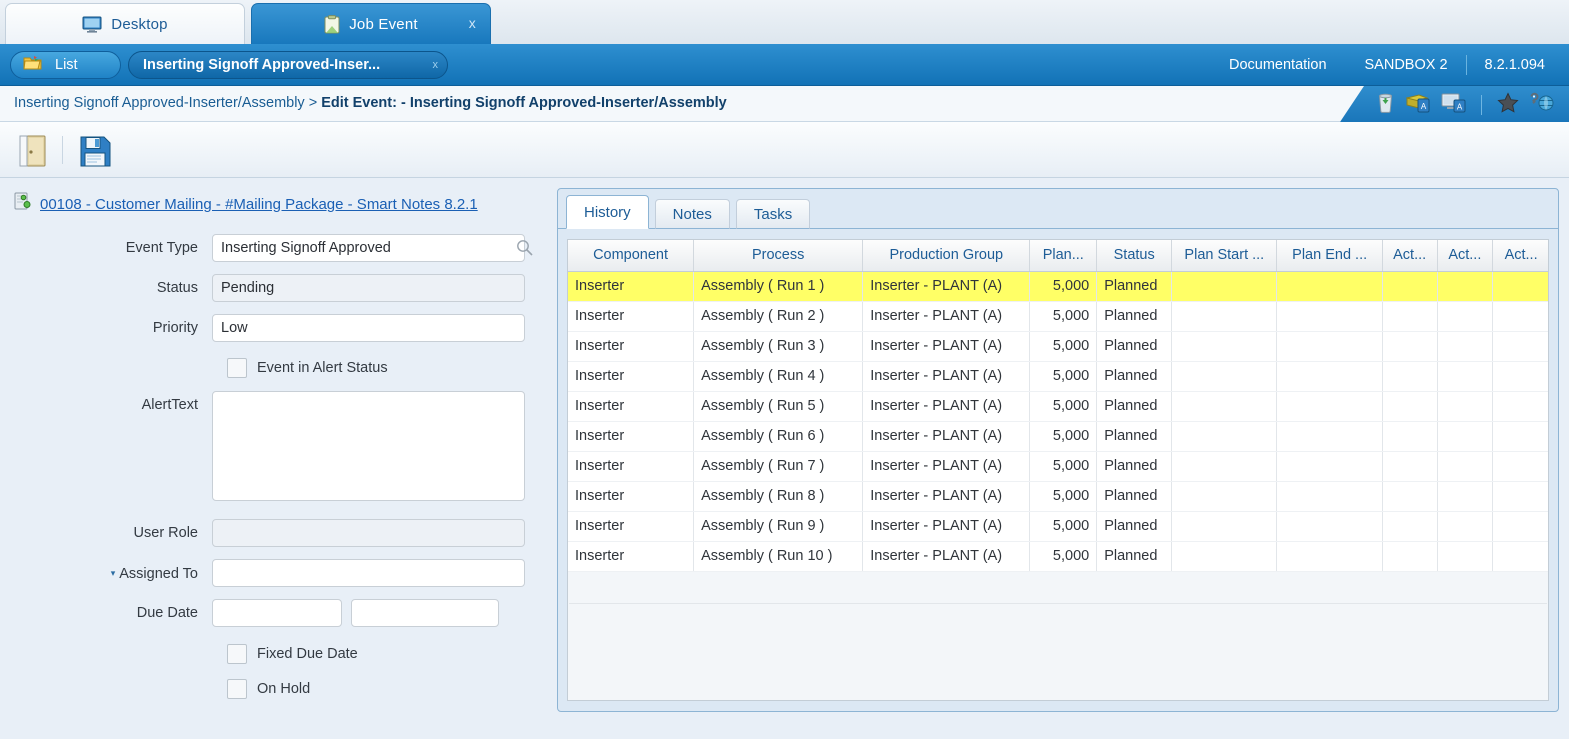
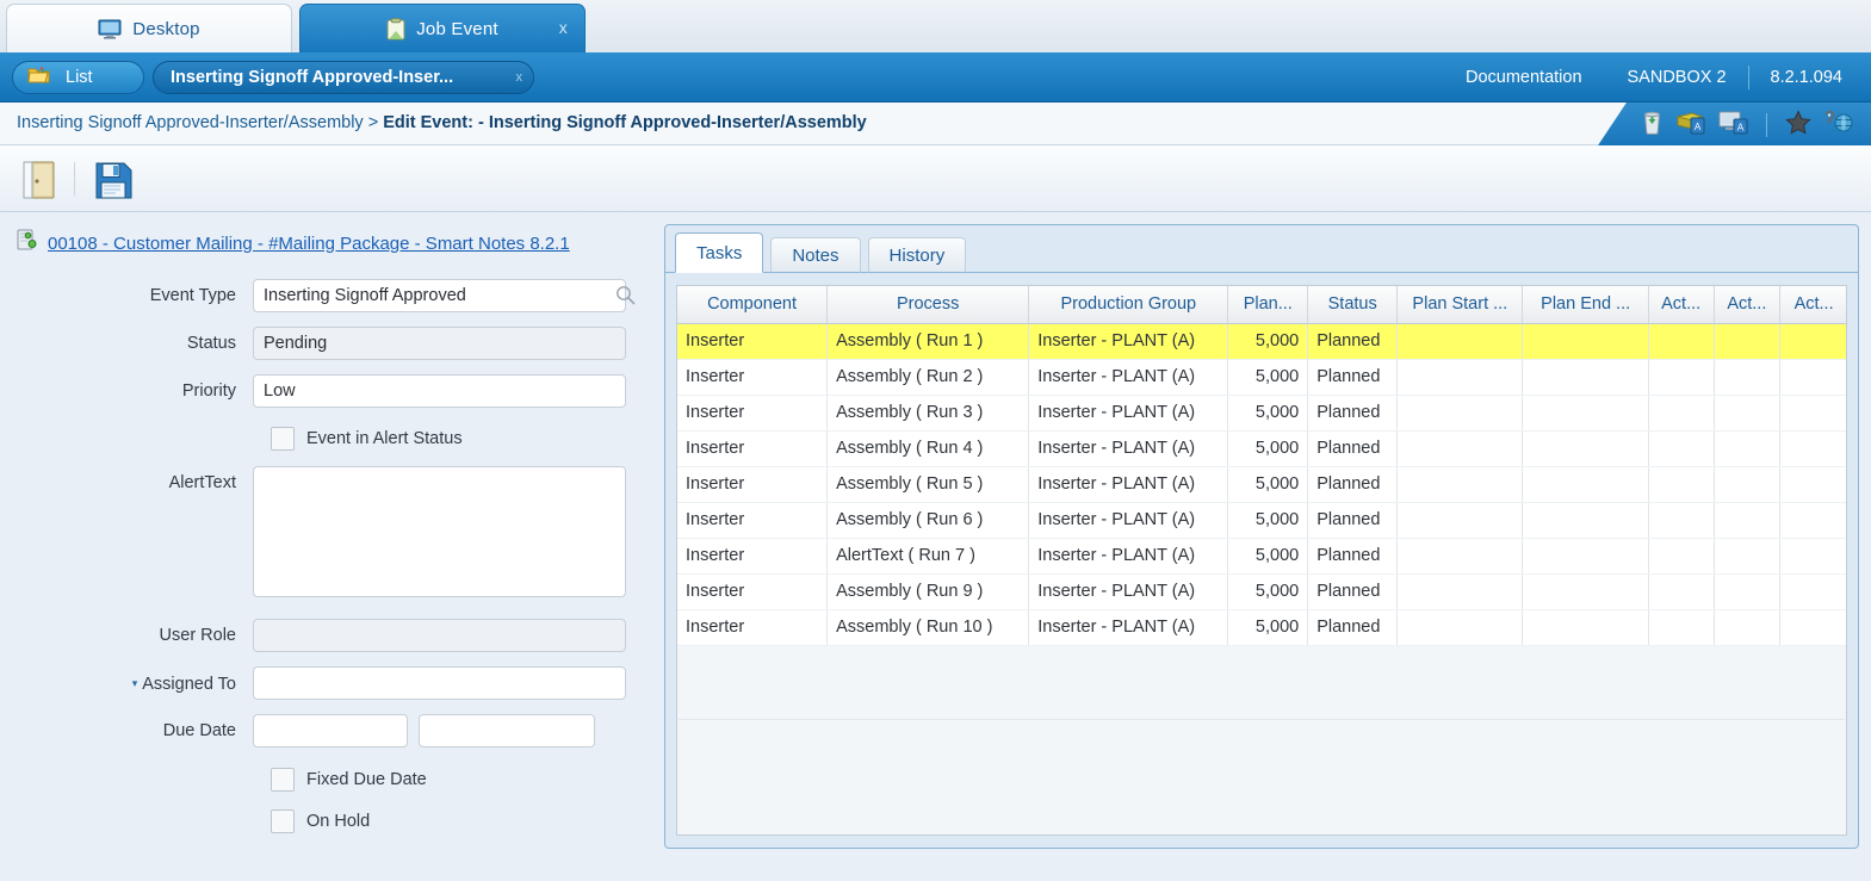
  Desktop
  Job Event
  x
  List
  Inserting Signoff Approved-Inser...
  x
  Documentation
  SANDBOX 2
  8.2.1.094
  Inserting Signoff Approved-Inserter/Assembly > Edit Event: - Inserting Signoff Approved-Inserter/Assembly
  A
  A
  00108 - Customer Mailing - #Mailing Package - Smart Notes 8.2.1
  Event Type
  Inserting Signoff Approved
  Status
  Pending
  Priority
  Low
  Event in Alert Status
  AlertText
  User Role
  ▾ Assigned To
  Due Date
  Fixed Due Date
  On Hold
- History
+ Tasks
  Notes
- Tasks
+ History
  Component	Process	Production Group	Plan...	Status	Plan Start ...	Plan End ...	Act...	Act...	Act...
  Inserter	Assembly ( Run 1 )	Inserter - PLANT (A)	5,000	Planned
  Inserter	Assembly ( Run 2 )	Inserter - PLANT (A)	5,000	Planned
  Inserter	Assembly ( Run 3 )	Inserter - PLANT (A)	5,000	Planned
  Inserter	Assembly ( Run 4 )	Inserter - PLANT (A)	5,000	Planned
  Inserter	Assembly ( Run 5 )	Inserter - PLANT (A)	5,000	Planned
  Inserter	Assembly ( Run 6 )	Inserter - PLANT (A)	5,000	Planned
- Inserter	Assembly ( Run 7 )	Inserter - PLANT (A)	5,000	Planned
+ Inserter	AlertText ( Run 7 )	Inserter - PLANT (A)	5,000	Planned
- Inserter	Assembly ( Run 8 )	Inserter - PLANT (A)	5,000	Planned
  Inserter	Assembly ( Run 9 )	Inserter - PLANT (A)	5,000	Planned
  Inserter	Assembly ( Run 10 )	Inserter - PLANT (A)	5,000	Planned
